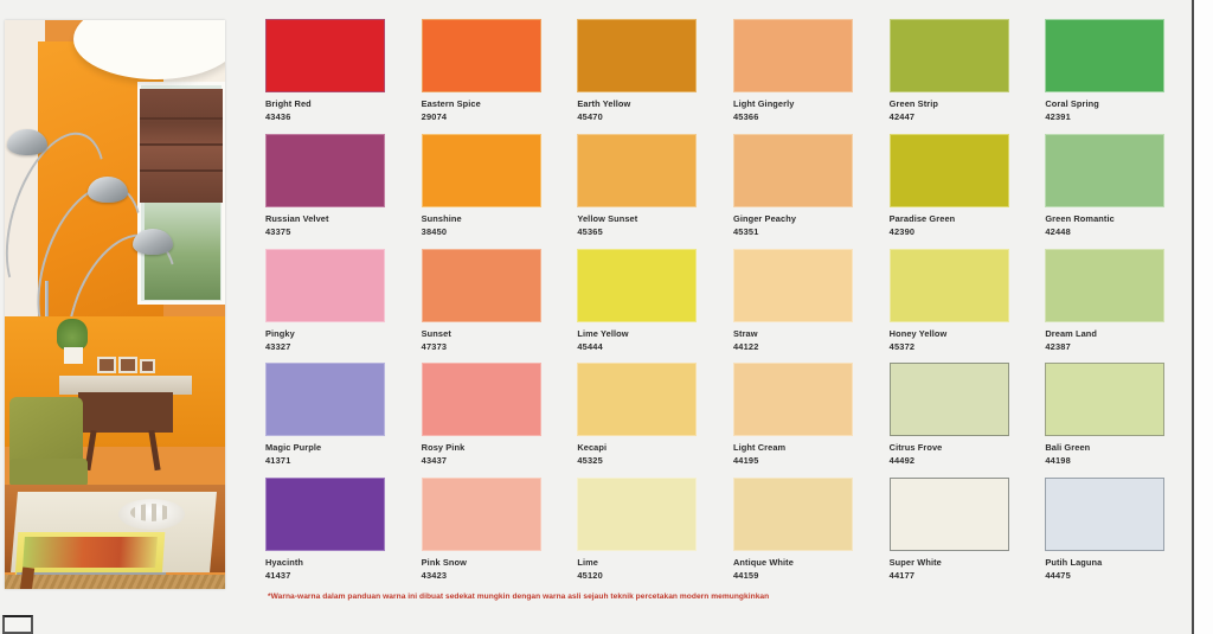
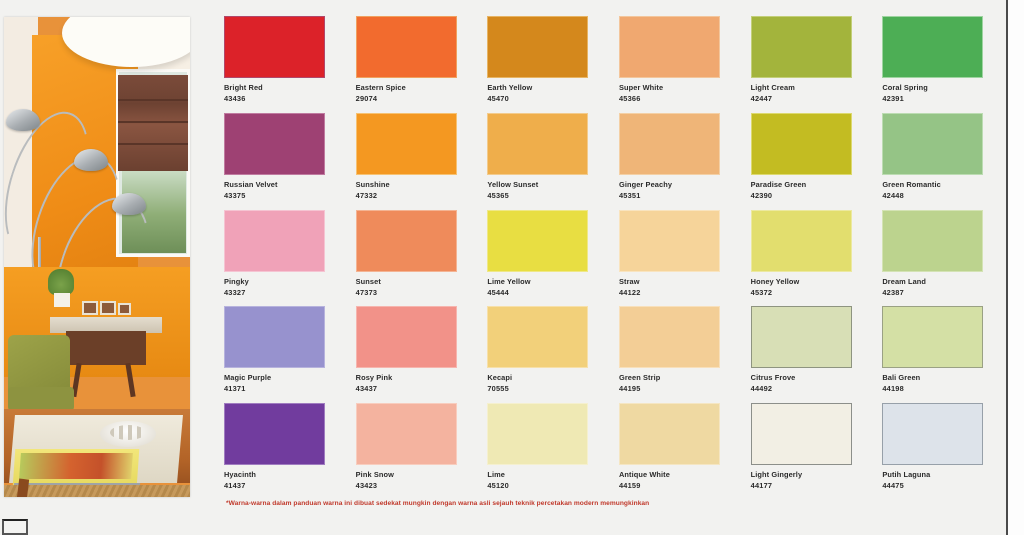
  Bright Red
  43436
  Eastern Spice
  29074
  Earth Yellow
  45470
- Light Gingerly
+ Super White
  45366
- Green Strip
+ Light Cream
  42447
  Coral Spring
  42391
  Russian Velvet
  43375
  Sunshine
- 38450
+ 47332
  Yellow Sunset
  45365
  Ginger Peachy
  45351
  Paradise Green
  42390
  Green Romantic
  42448
  Pingky
  43327
  Sunset
  47373
  Lime Yellow
  45444
  Straw
  44122
  Honey Yellow
  45372
  Dream Land
  42387
  Magic Purple
  41371
  Rosy Pink
  43437
  Kecapi
- 45325
+ 70555
- Light Cream
+ Green Strip
  44195
  Citrus Frove
  44492
  Bali Green
  44198
  Hyacinth
  41437
  Pink Snow
  43423
  Lime
  45120
  Antique White
  44159
- Super White
+ Light Gingerly
  44177
  Putih Laguna
  44475
